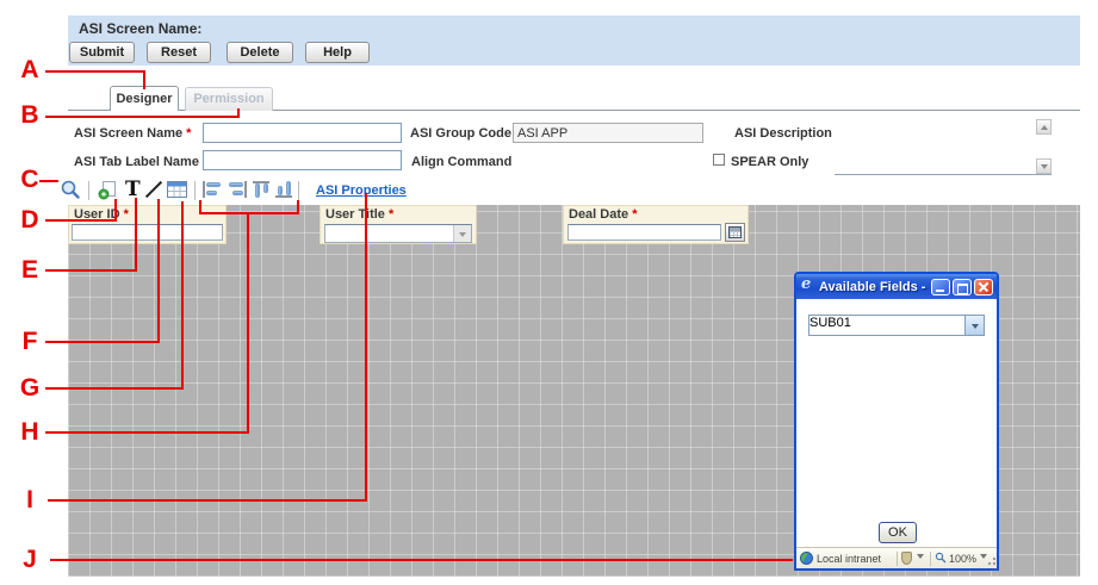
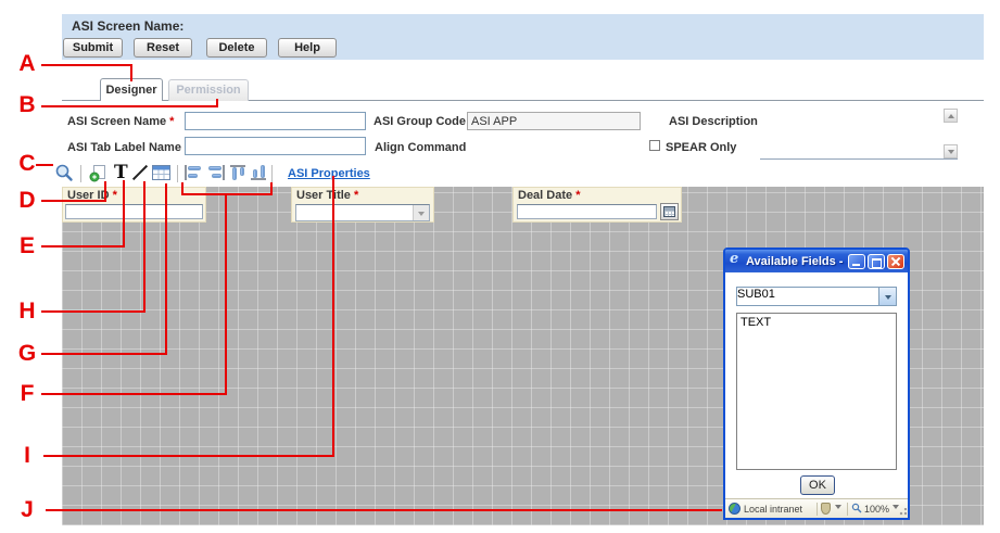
  ASI Screen Name:
  Submit
  Reset
  Delete
  Help
  Designer
  Permission
  ASI Screen Name *
  ASI Group Code
  ASI APP
  ASI Description
  ASI Tab Label Name
  Align Command
  SPEAR Only
  T
  ASI Properties
  User I *
  User Title *
  Deal Date *
  SUB01
+ TEXT
  OK
  Local intranet
  100%
  A
  B
  C
  D
  E
- F
+ H
  G
- H
+ F
  I
  J
